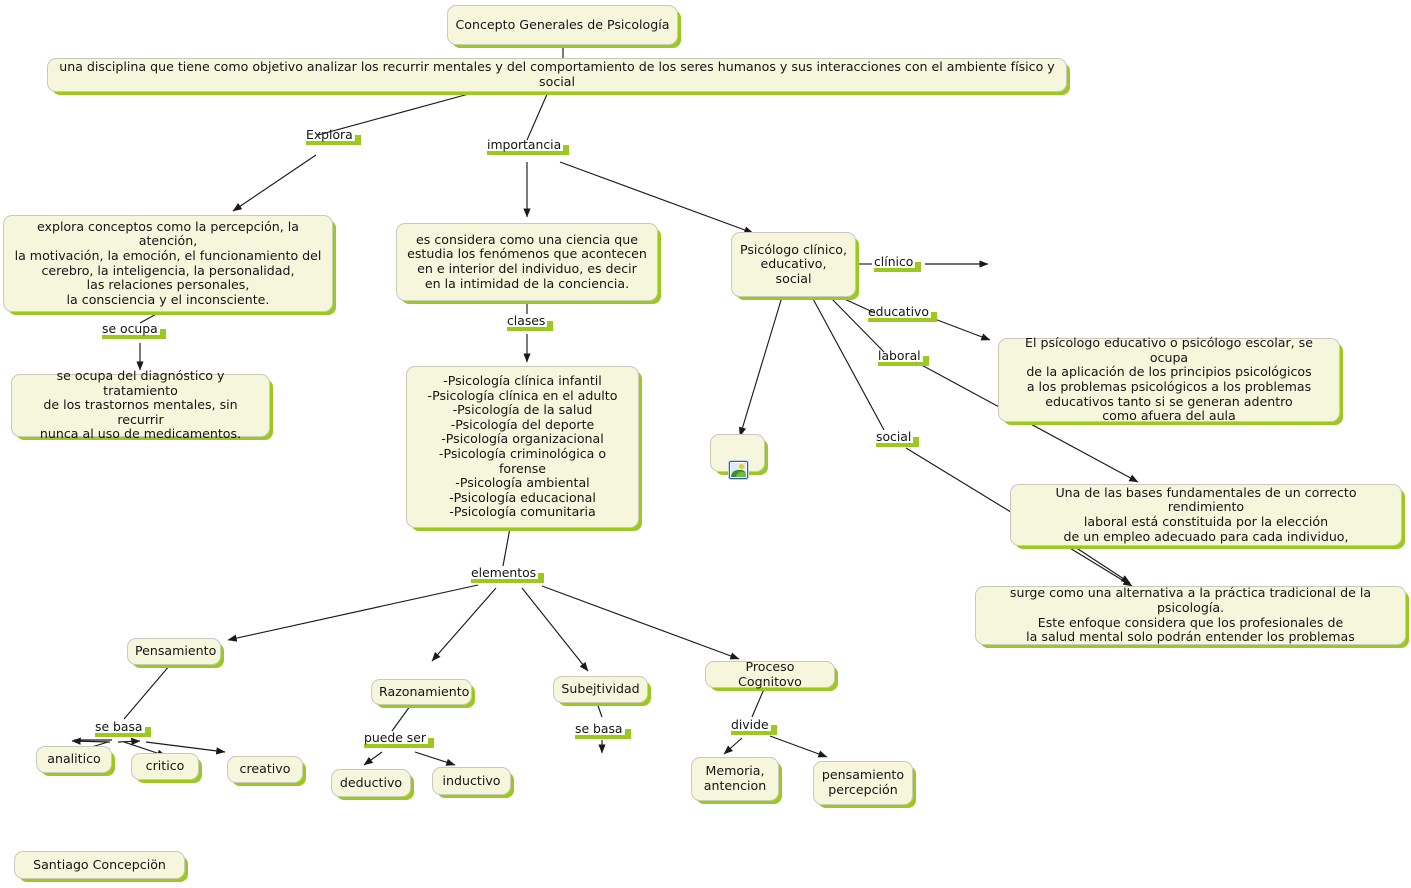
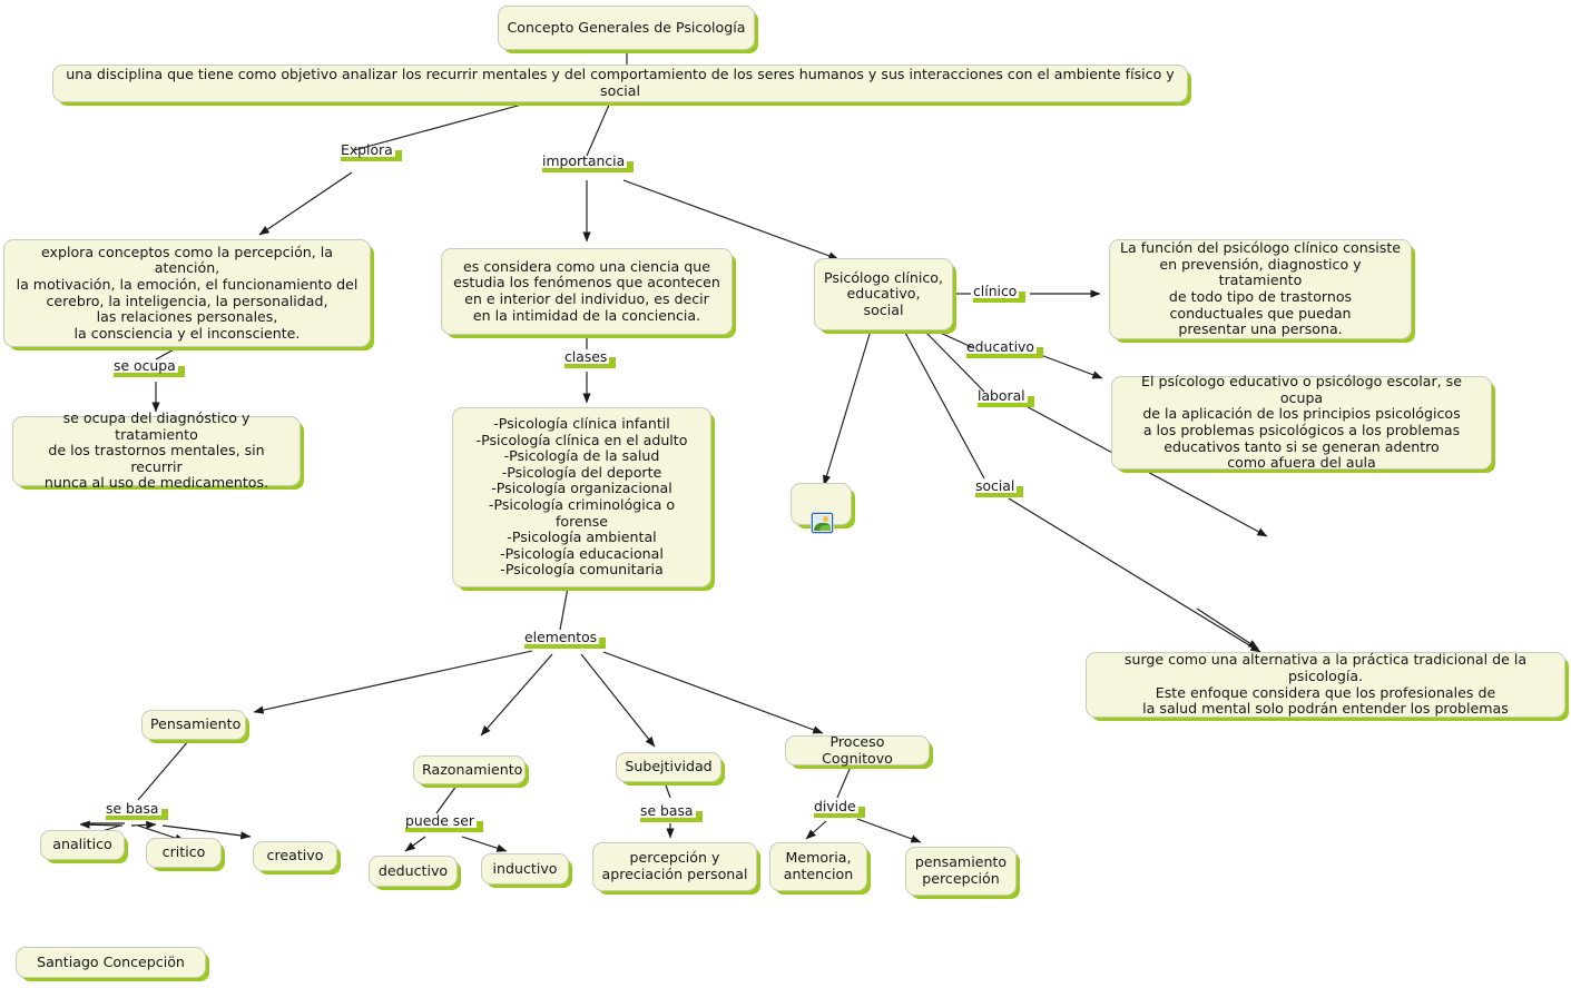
  Concepto Generales de Psicología
  una disciplina que tiene como objetivo analizar los recurrir mentales y del comportamiento de los seres humanos y sus interacciones con el ambiente físico y social
  explora conceptos como la percepción, la atención,
  la motivación, la emoción, el funcionamiento del
  cerebro, la inteligencia, la personalidad,
  las relaciones personales,
  la consciencia y el inconsciente.
  se ocupa del diagnóstico y tratamiento
  de los trastornos mentales, sin recurrir
  nunca al uso de medicamentos.
  es considera como una ciencia que
  estudia los fenómenos que acontecen
  en e interior del individuo, es decir
  en la intimidad de la conciencia.
  -Psicología clínica infantil
  -Psicología clínica en el adulto
  -Psicología de la salud
  -Psicología del deporte
  -Psicología organizacional
  -Psicología criminológica o forense
  -Psicología ambiental
  -Psicología educacional
  -Psicología comunitaria
  Psicólogo clínico,
  educativo,
  social
+ La función del psicólogo clínico consiste
+ en prevensión, diagnostico y tratamiento
+ de todo tipo de trastornos
+ conductuales que puedan
+ presentar una persona.
  El psícologo educativo o psicólogo escolar, se ocupa
  de la aplicación de los principios psicológicos
  a los problemas psicológicos a los problemas
  educativos tanto si se generan adentro
  como afuera del aula
- Una de las bases fundamentales de un correcto rendimiento
- laboral está constituida por la elección
- de un empleo adecuado para cada individuo,
  surge como una alternativa a la práctica tradicional de la psicología.
  Este enfoque considera que los profesionales de
  la salud mental solo podrán entender los problemas
  Pensamiento
  analitico
  critico
  creativo
  Razonamiento
  deductivo
  inductivo
  Subejtividad
+ percepción y
+ apreciación personal
  Proceso Cognitovo
  Memoria,
  antencion
  pensamiento
  percepción
  Santiago Concepciön
  Explora
  importancia
  se ocupa
  clases
  clínico
  educativo
  laboral
  social
  elementos
  se basa
  puede ser
  se basa
  divide
